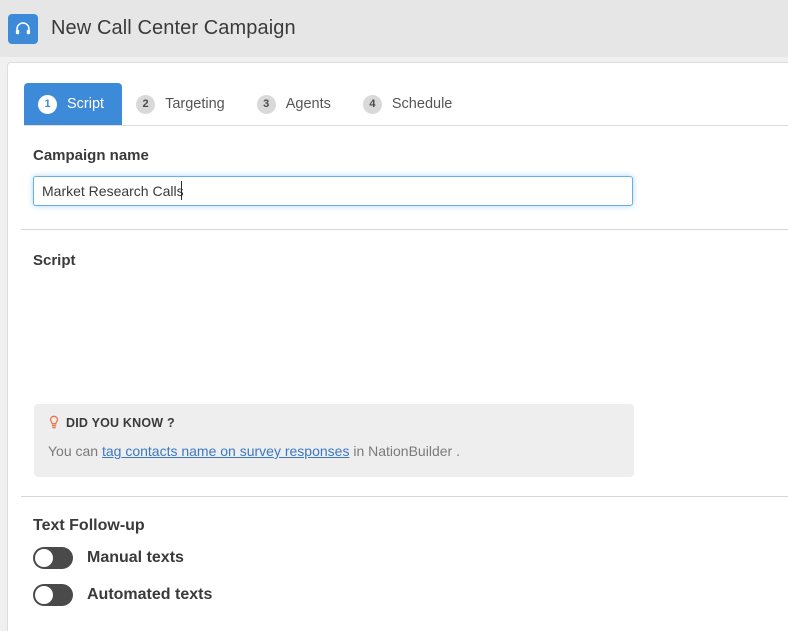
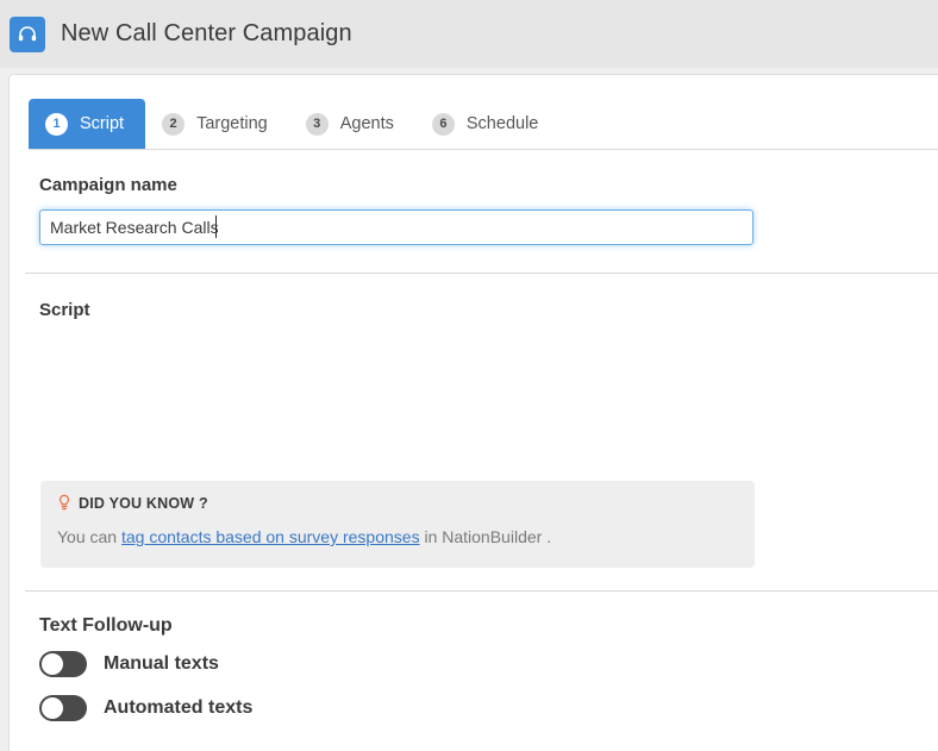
  New Call Center Campaign
  1
  Script
  2
  Targeting
  3
  Agents
- 4
+ 6
  Schedule
  Campaign name
  Market Research Call
  Script
  DID YOU KNOW ?
- You can tag contacts name on survey responses in NationBuilder .
+ You can tag contacts based on survey responses in NationBuilder .
  Text Follow-up
  Manual texts
  Automated texts
